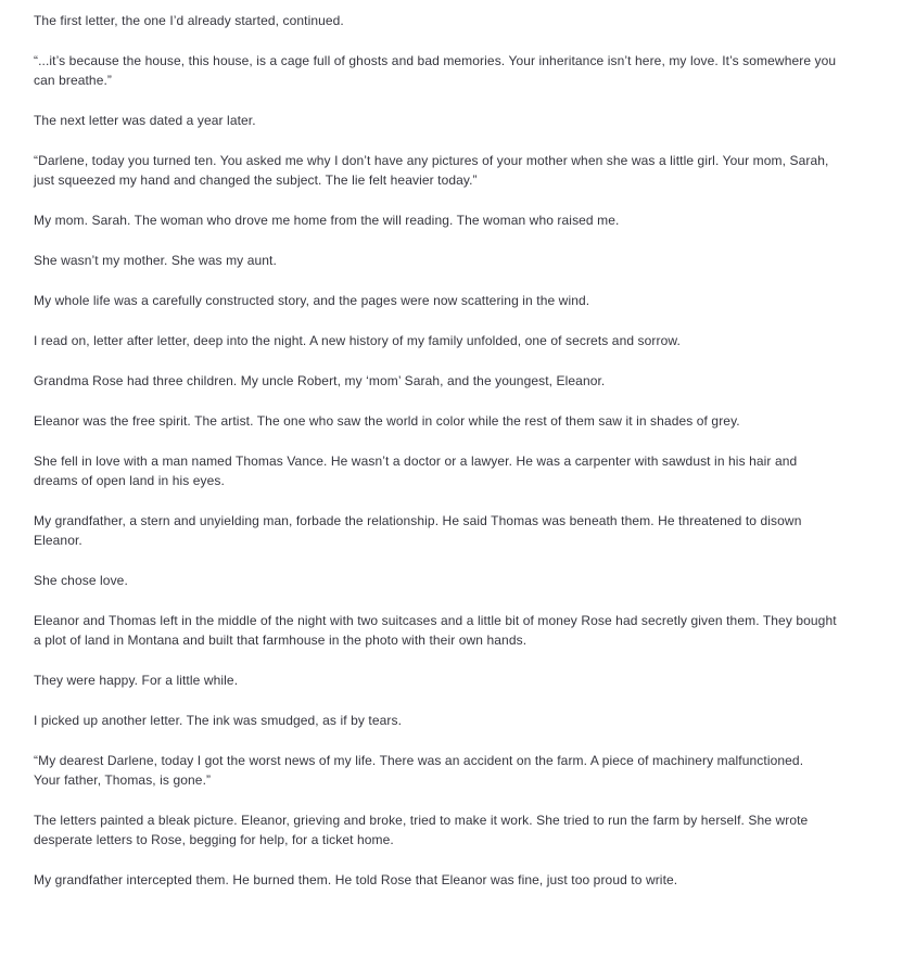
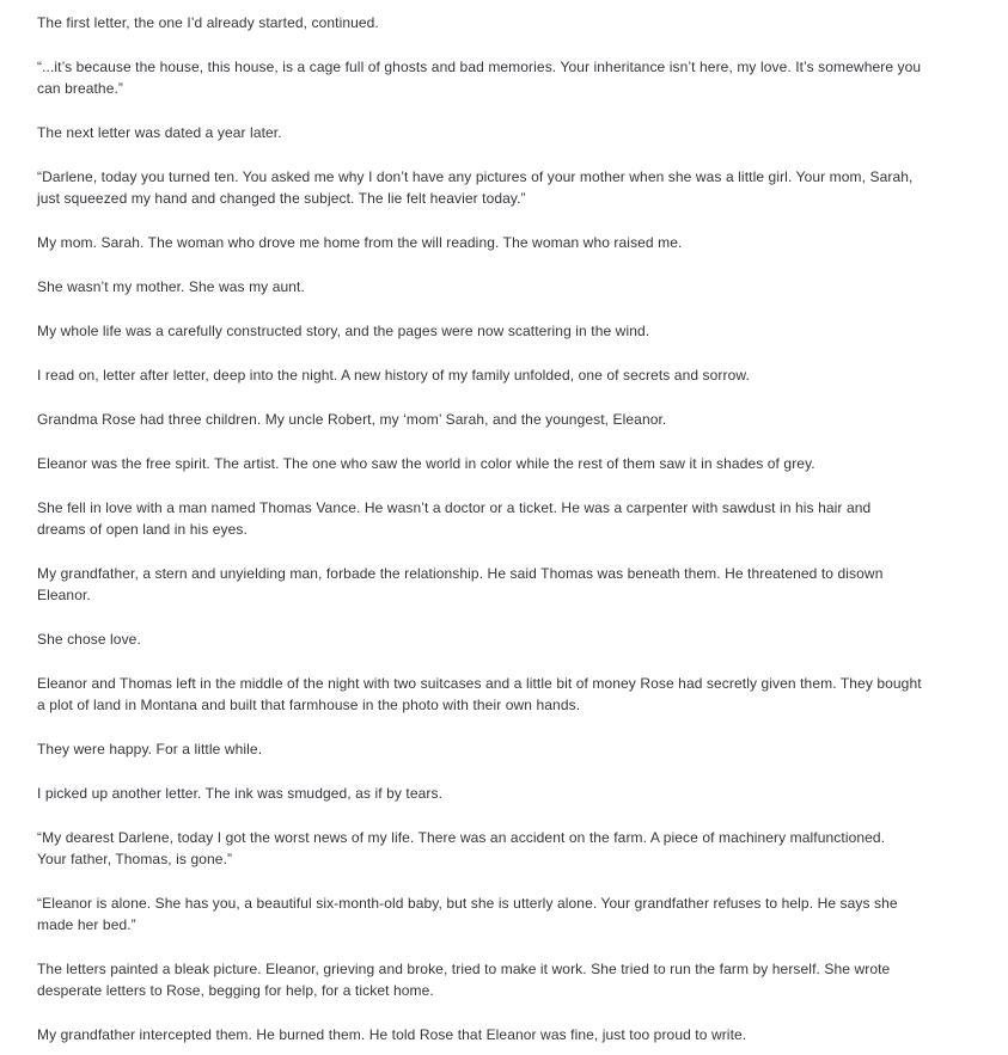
  The first letter, the one I’d already started, continued.
  “...it’s because the house, this house, is a cage full of ghosts and bad memories. Your inheritance isn’t here, my love. It’s somewhere you
  can breathe.”
  The next letter was dated a year later.
  “Darlene, today you turned ten. You asked me why I don’t have any pictures of your mother when she was a little girl. Your mom, Sarah,
  just squeezed my hand and changed the subject. The lie felt heavier today.”
  My mom. Sarah. The woman who drove me home from the will reading. The woman who raised me.
  She wasn’t my mother. She was my aunt.
  My whole life was a carefully constructed story, and the pages were now scattering in the wind.
  I read on, letter after letter, deep into the night. A new history of my family unfolded, one of secrets and sorrow.
  Grandma Rose had three children. My uncle Robert, my ‘mom’ Sarah, and the youngest, Eleanor.
  Eleanor was the free spirit. The artist. The one who saw the world in color while the rest of them saw it in shades of grey.
- She fell in love with a man named Thomas Vance. He wasn’t a doctor or a lawyer. He was a carpenter with sawdust in his hair and
+ She fell in love with a man named Thomas Vance. He wasn’t a doctor or a ticket. He was a carpenter with sawdust in his hair and
  dreams of open land in his eyes.
  My grandfather, a stern and unyielding man, forbade the relationship. He said Thomas was beneath them. He threatened to disown
  Eleanor.
  She chose love.
  Eleanor and Thomas left in the middle of the night with two suitcases and a little bit of money Rose had secretly given them. They bought
  a plot of land in Montana and built that farmhouse in the photo with their own hands.
  They were happy. For a little while.
  I picked up another letter. The ink was smudged, as if by tears.
  “My dearest Darlene, today I got the worst news of my life. There was an accident on the farm. A piece of machinery malfunctioned.
  Your father, Thomas, is gone.”
+ “Eleanor is alone. She has you, a beautiful six-month-old baby, but she is utterly alone. Your grandfather refuses to help. He says she
+ made her bed.”
  The letters painted a bleak picture. Eleanor, grieving and broke, tried to make it work. She tried to run the farm by herself. She wrote
  desperate letters to Rose, begging for help, for a ticket home.
  My grandfather intercepted them. He burned them. He told Rose that Eleanor was fine, just too proud to write.
